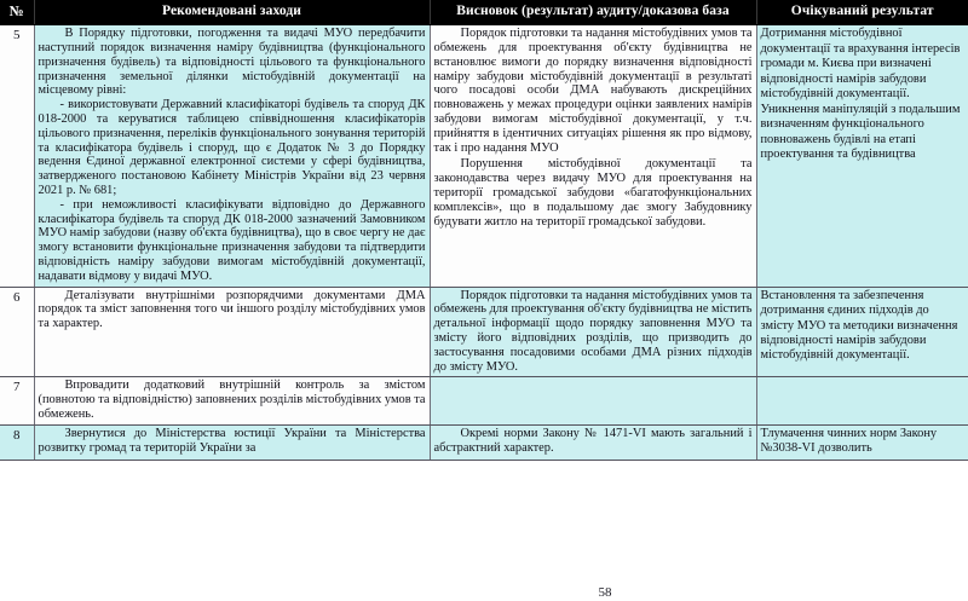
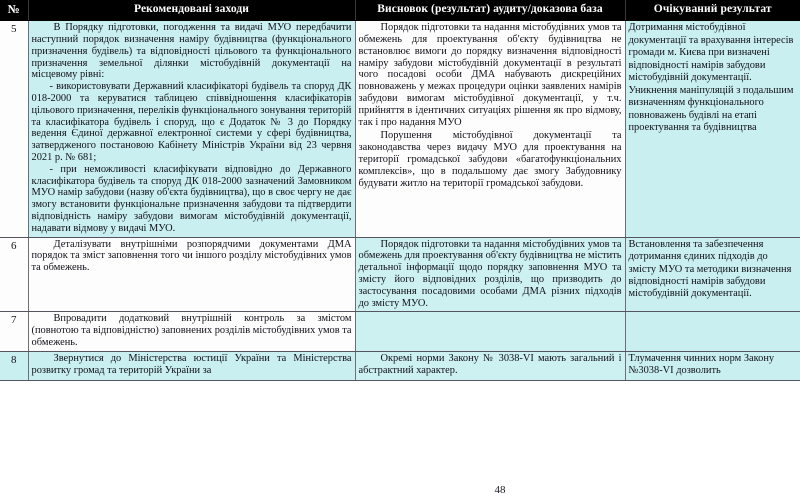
  №	Рекомендовані заходи	Висновок (результат) аудиту/доказова база	Очікуваний результат
  5	В Порядку підготовки, погодження та видачі МУО передбачити наступний порядок визначення наміру будівництва (функціонального призначення будівель) та відповідності цільового та функціонального призначення земельної ділянки містобудівній документації на місцевому рівні: - використовувати Державний класифікаторі будівель та споруд ДК 018-2000 та керуватися таблицею співвідношення класифікаторів цільового призначення, переліків функціонального зонування територій та класифікатора будівель і споруд, що є Додаток № 3 до Порядку ведення Єдиної державної електронної системи у сфері будівництва, затвердженого постановою Кабінету Міністрів України від 23 червня 2021 р. № 681; - при неможливості класифікувати відповідно до Державного класифікатора будівель та споруд ДК 018-2000 зазначений Замовником МУО намір забудови (назву об'єкта будівництва), що в своє чергу не дає змогу встановити функціональне призначення забудови та підтвердити відповідність наміру забудови вимогам містобудівній документації, надавати відмову у видачі МУО.	Порядок підготовки та надання містобудівних умов та обмежень для проектування об'єкту будівництва не встановлює вимоги до порядку визначення відповідності наміру забудови містобудівній документації в результаті чого посадові особи ДМА набувають дискреційних повноважень у межах процедури оцінки заявлених намірів забудови вимогам містобудівної документації, у т.ч. прийняття в ідентичних ситуаціях рішення як про відмову, так і про надання МУО Порушення містобудівної документації та законодавства через видачу МУО для проектування на території громадської забудови «багатофункціональних комплексів», що в подальшому дає змогу Забудовнику будувати житло на території громадської забудови.	Дотримання містобудівної документації та врахування інтересів громади м. Києва при визначені відповідності намірів забудови містобудівній документації. Уникнення маніпуляцій з подальшим визначенням функціонального повноважень будівлі на етапі проектування та будівництва
- 6	Деталізувати внутрішніми розпорядчими документами ДМА порядок та зміст заповнення того чи іншого розділу містобудівних умов та характер.	Порядок підготовки та надання містобудівних умов та обмежень для проектування об'єкту будівництва не містить детальної інформації щодо порядку заповнення МУО та змісту його відповідних розділів, що призводить до застосування посадовими особами ДМА різних підходів до змісту МУО.	Встановлення та забезпечення дотримання єдиних підходів до змісту МУО та методики визначення відповідності намірів забудови містобудівній документації.
+ 6	Деталізувати внутрішніми розпорядчими документами ДМА порядок та зміст заповнення того чи іншого розділу містобудівних умов та обмежень.	Порядок підготовки та надання містобудівних умов та обмежень для проектування об'єкту будівництва не містить детальної інформації щодо порядку заповнення МУО та змісту його відповідних розділів, що призводить до застосування посадовими особами ДМА різних підходів до змісту МУО.	Встановлення та забезпечення дотримання єдиних підходів до змісту МУО та методики визначення відповідності намірів забудови містобудівній документації.
  7	Впровадити додатковий внутрішній контроль за змістом (повнотою та відповідністю) заповнених розділів містобудівних умов та обмежень.
- 8	Звернутися до Міністерства юстиції України та Міністерства розвитку громад та територій України за	Окремі норми Закону № 1471-VI мають загальний і абстрактний характер.	Тлумачення чинних норм Закону №3038-VI дозволить
+ 8	Звернутися до Міністерства юстиції України та Міністерства розвитку громад та територій України за	Окремі норми Закону № 3038-VI мають загальний і абстрактний характер.	Тлумачення чинних норм Закону №3038-VI дозволить
- 58
+ 48
